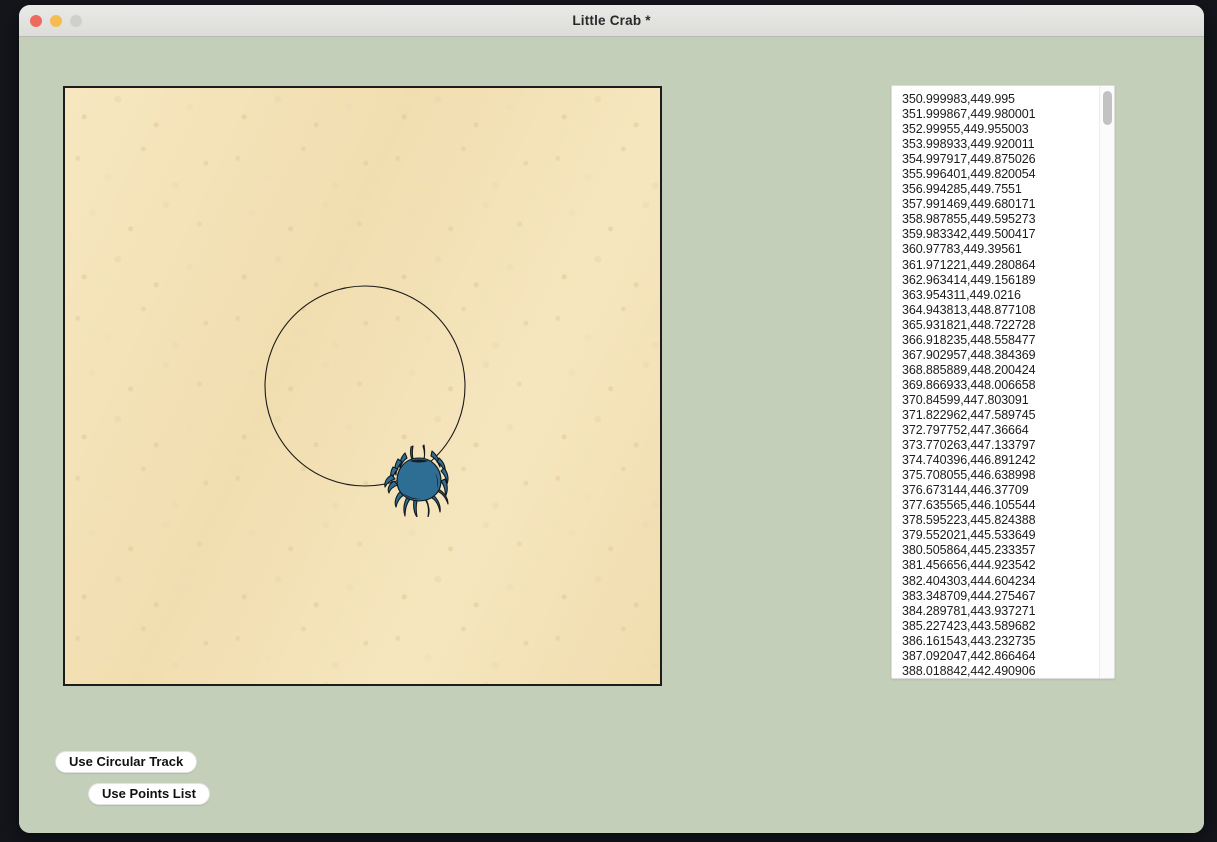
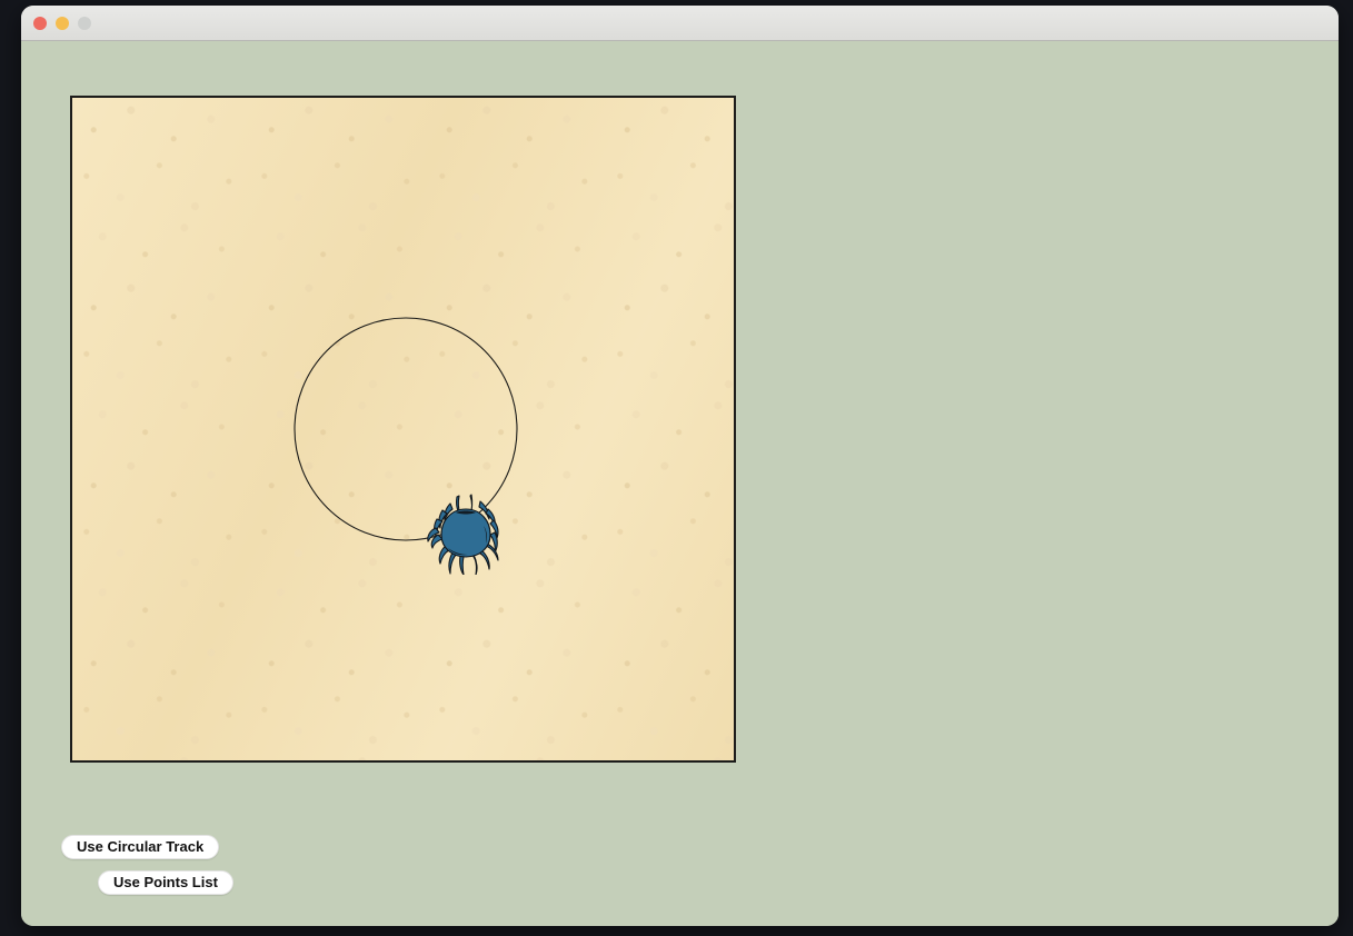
- Little Crab *
- 350.999983,449.995
- 351.999867,449.980001
- 352.99955,449.955003
- 353.998933,449.920011
- 354.997917,449.875026
- 355.996401,449.820054
- 356.994285,449.7551
- 357.991469,449.680171
- 358.987855,449.595273
- 359.983342,449.500417
- 360.97783,449.39561
- 361.971221,449.280864
- 362.963414,449.156189
- 363.954311,449.0216
- 364.943813,448.877108
- 365.931821,448.722728
- 366.918235,448.558477
- 367.902957,448.384369
- 368.885889,448.200424
- 369.866933,448.006658
- 370.84599,447.803091
- 371.822962,447.589745
- 372.797752,447.36664
- 373.770263,447.133797
- 374.740396,446.891242
- 375.708055,446.638998
- 376.673144,446.37709
- 377.635565,446.105544
- 378.595223,445.824388
- 379.552021,445.533649
- 380.505864,445.233357
- 381.456656,444.923542
- 382.404303,444.604234
- 383.348709,444.275467
- 384.289781,443.937271
- 385.227423,443.589682
- 386.161543,443.232735
- 387.092047,442.866464
- 388.018842,442.490906
  Use Circular Track
  Use Points List
